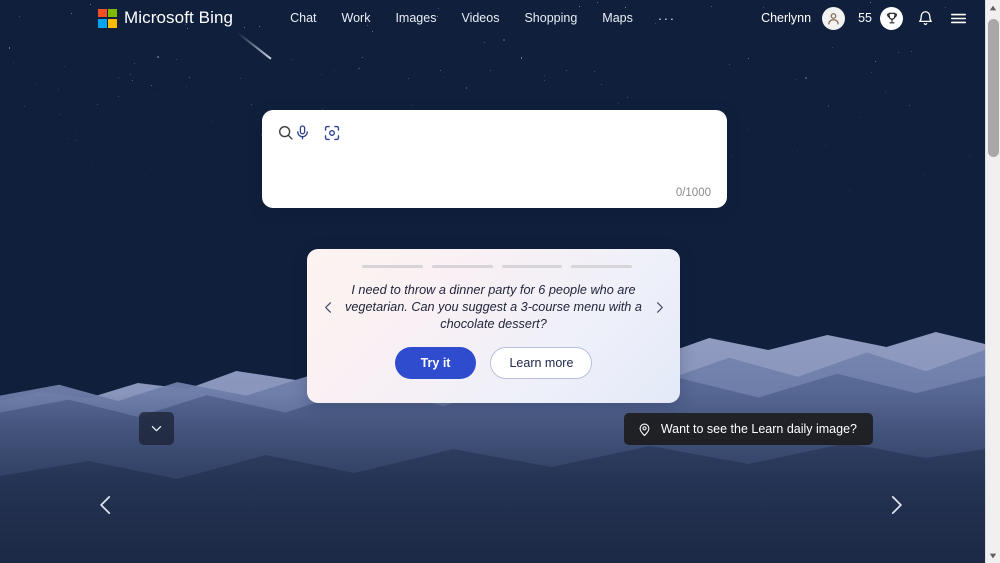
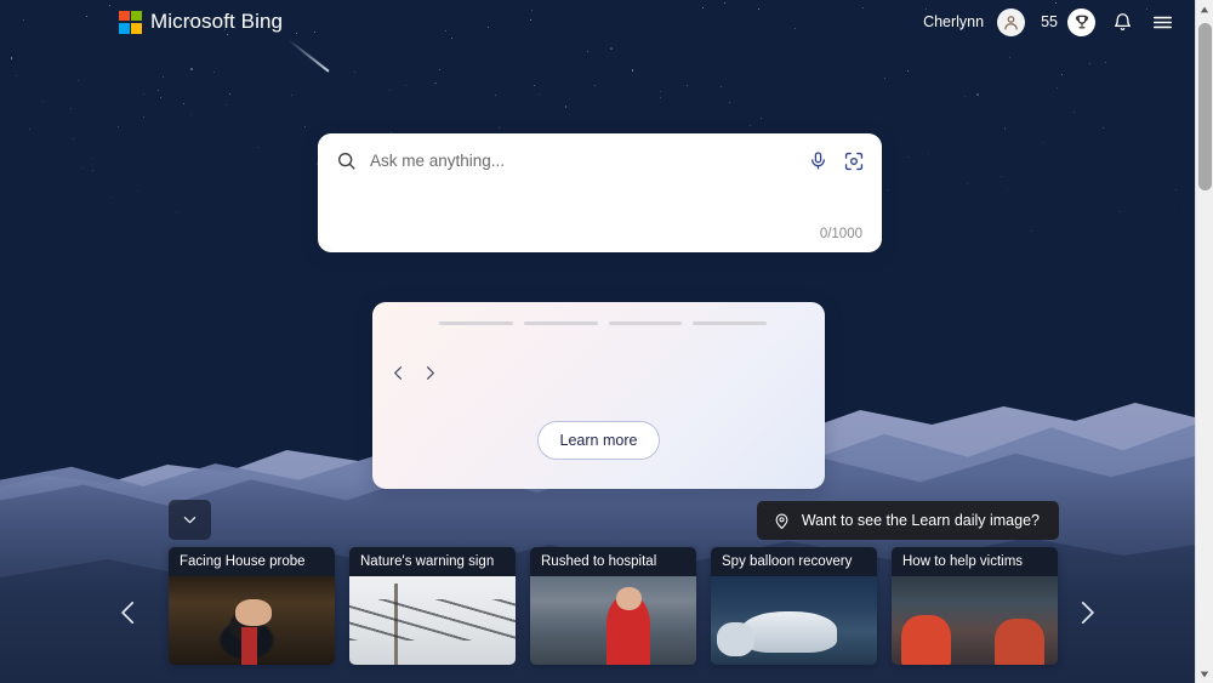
  Microsoft Bing
- Chat
- Work
- Images
- Videos
- Shopping
- Maps
- ···
  Cherlynn
  55
+ Ask me anything...
  0/1000
- I need to throw a dinner party for 6 people who are vegetarian. Can you suggest a 3-course menu with a chocolate dessert?
- Try it
  Learn more
  Want to see the Learn daily image?
+ Facing House probe
+ Nature's warning sign
+ Rushed to hospital
+ Spy balloon recovery
+ How to help victims
